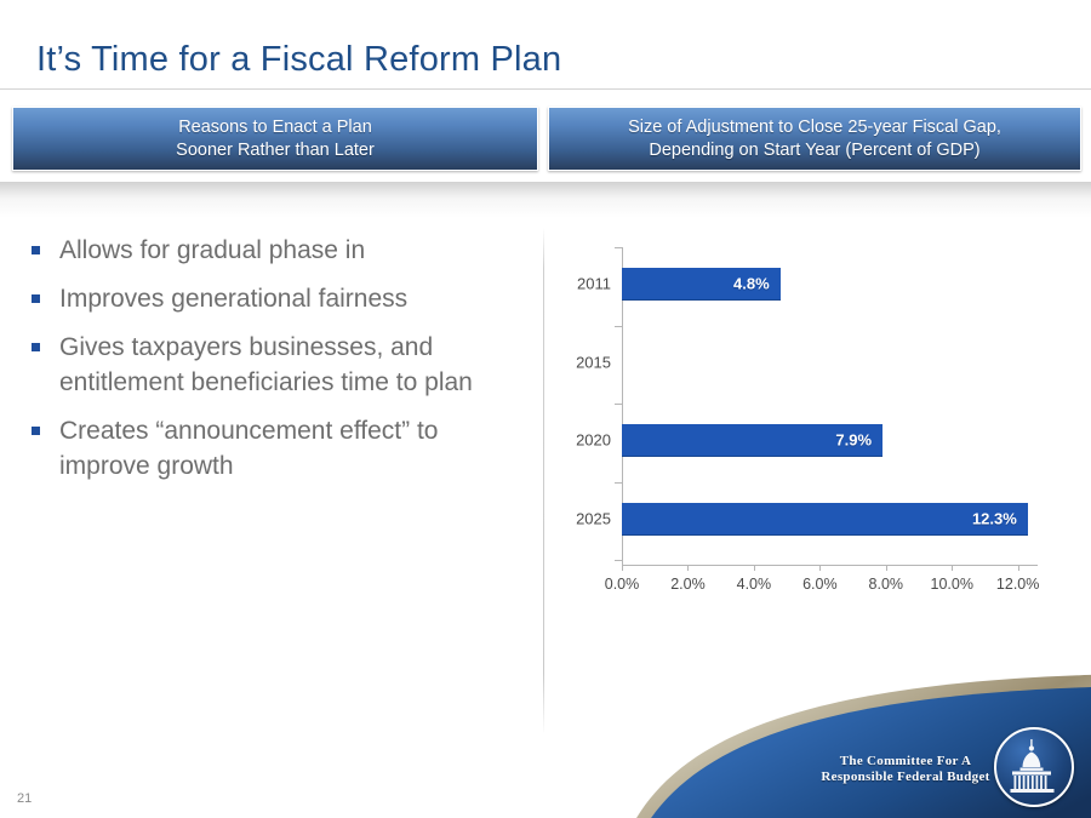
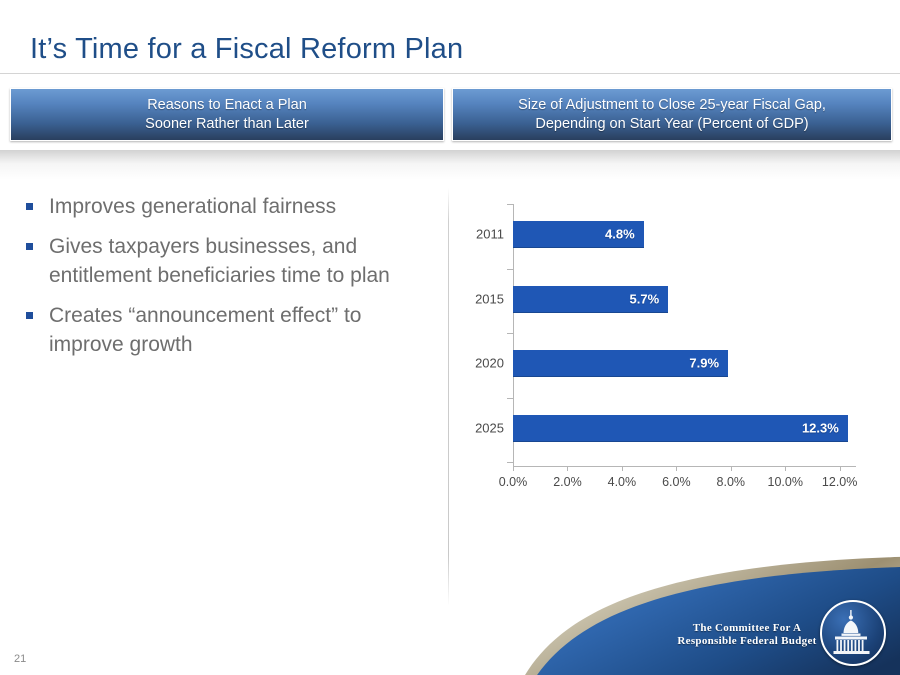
  It’s Time for a Fiscal Reform Plan
  Reasons to Enact a Plan
  Sooner Rather than Later
  Size of Adjustment to Close 25-year Fiscal Gap,
  Depending on Start Year (Percent of GDP)
- Allows for gradual phase in
  Improves generational fairness
  Gives taxpayers businesses, and entitlement beneficiaries time to plan
  Creates “announcement effect” to improve growth
  4.8%
  2011
+ 5.7%
  2015
  7.9%
  2020
  12.3%
  2025
  0.0%
  2.0%
  4.0%
  6.0%
  8.0%
  10.0%
  12.0%
  The Committee For A
  Responsible Federal Budget
  21
